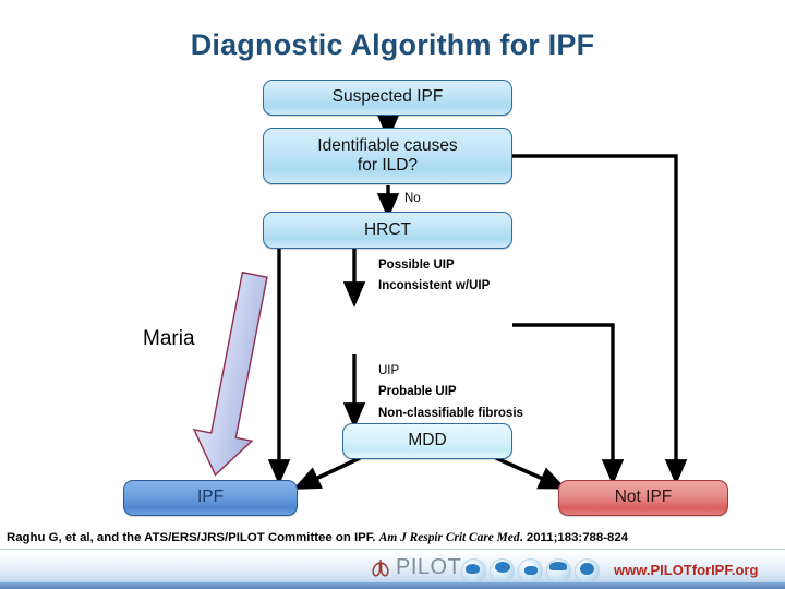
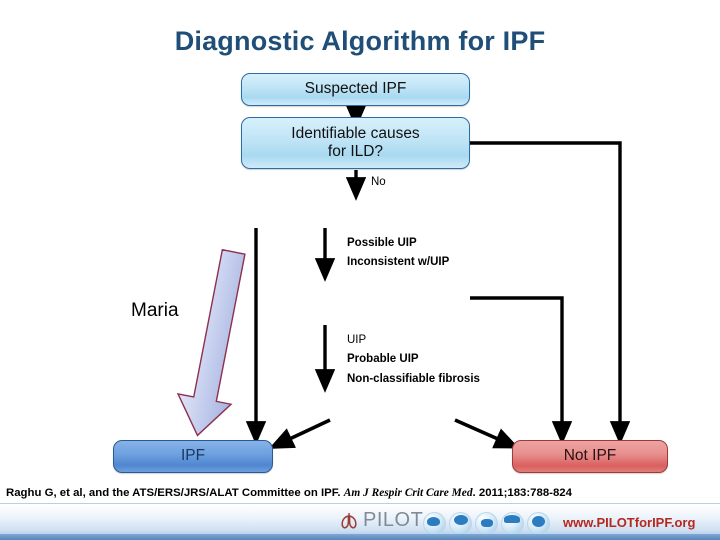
  Diagnostic Algorithm for IPF
  Suspected IPF
  Identifiable causes
  for ILD?
- HRCT
- MDD
  IPF
  Not IPF
  No
  Possible UIP
  Inconsistent w/UIP
  UIP
  Probable UIP
  Non-classifiable fibrosis
  Maria
- Raghu G, et al, and the ATS/ERS/JRS/PILOT Committee on IPF. Am J Respir Crit Care Med. 2011;183:788-824
+ Raghu G, et al, and the ATS/ERS/JRS/ALAT Committee on IPF. Am J Respir Crit Care Med. 2011;183:788-824
  PILOT
  www.PILOTforIPF.org
